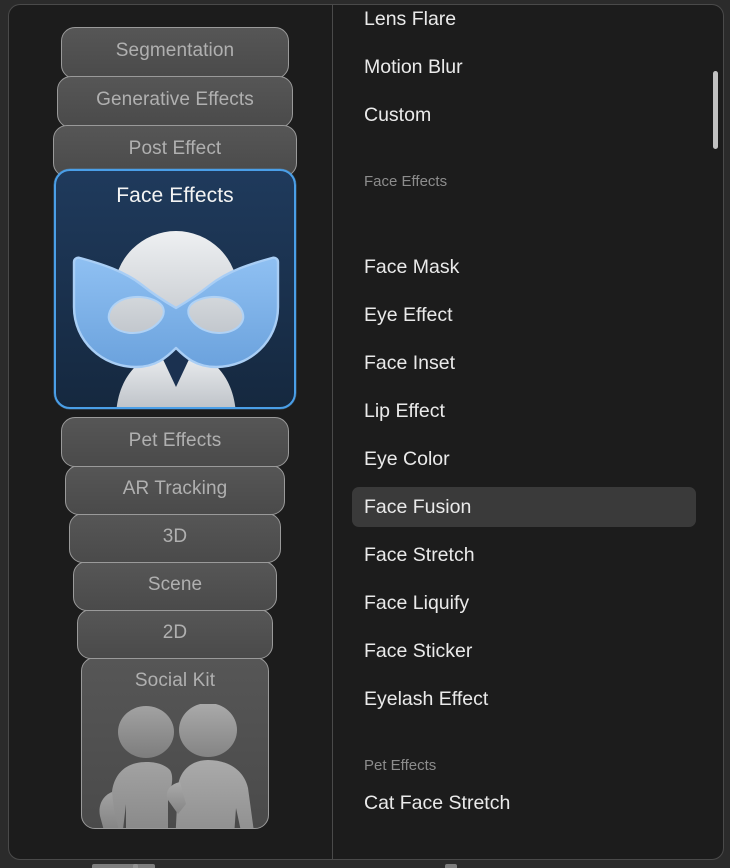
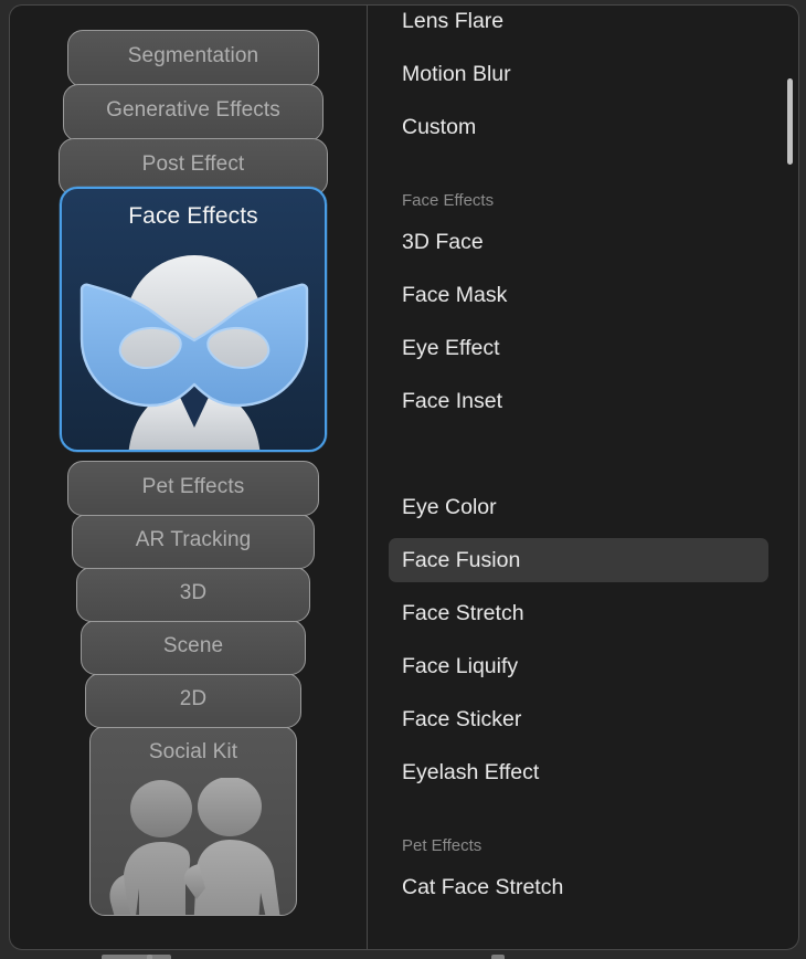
  Segmentation
  Generative Effects
  Post Effect
  Face Effects
  Pet Effects
  AR Tracking
  3D
  Scene
  2D
  Social Kit
  Lens Flare
  Motion Blur
  Custom
  Face Effects
+ 3D Face
  Face Mask
  Eye Effect
  Face Inset
- Lip Effect
  Eye Color
  Face Fusion
  Face Stretch
  Face Liquify
  Face Sticker
  Eyelash Effect
  Pet Effects
  Cat Face Stretch
